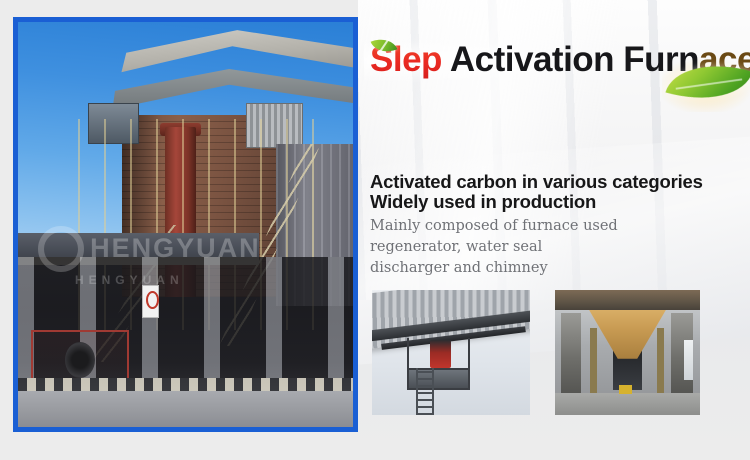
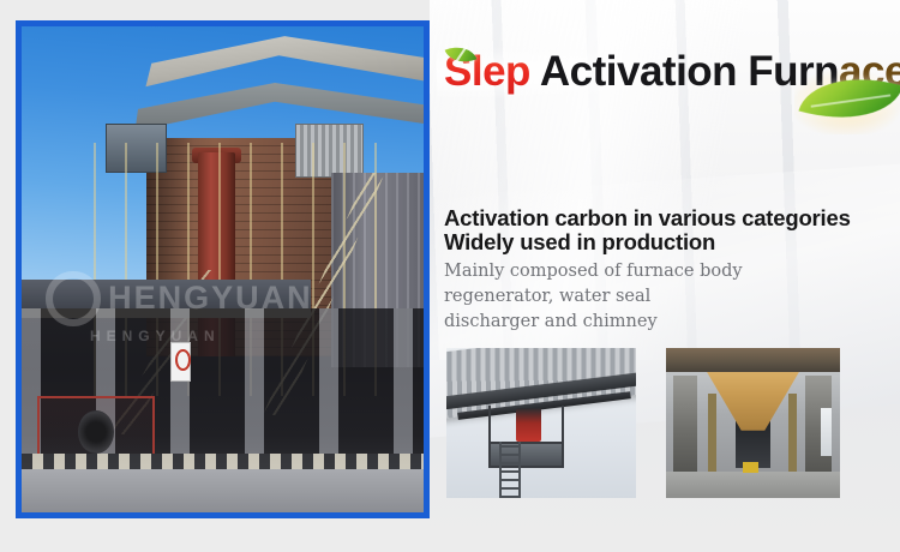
  HENGYUAN
  HENGYUAN
  Slep Activation Furnace
- Activated carbon in various categories
+ Activation carbon in various categories
  Widely used in production
- Mainly composed of furnace used
+ Mainly composed of furnace body
  regenerator, water seal
  discharger and chimney
